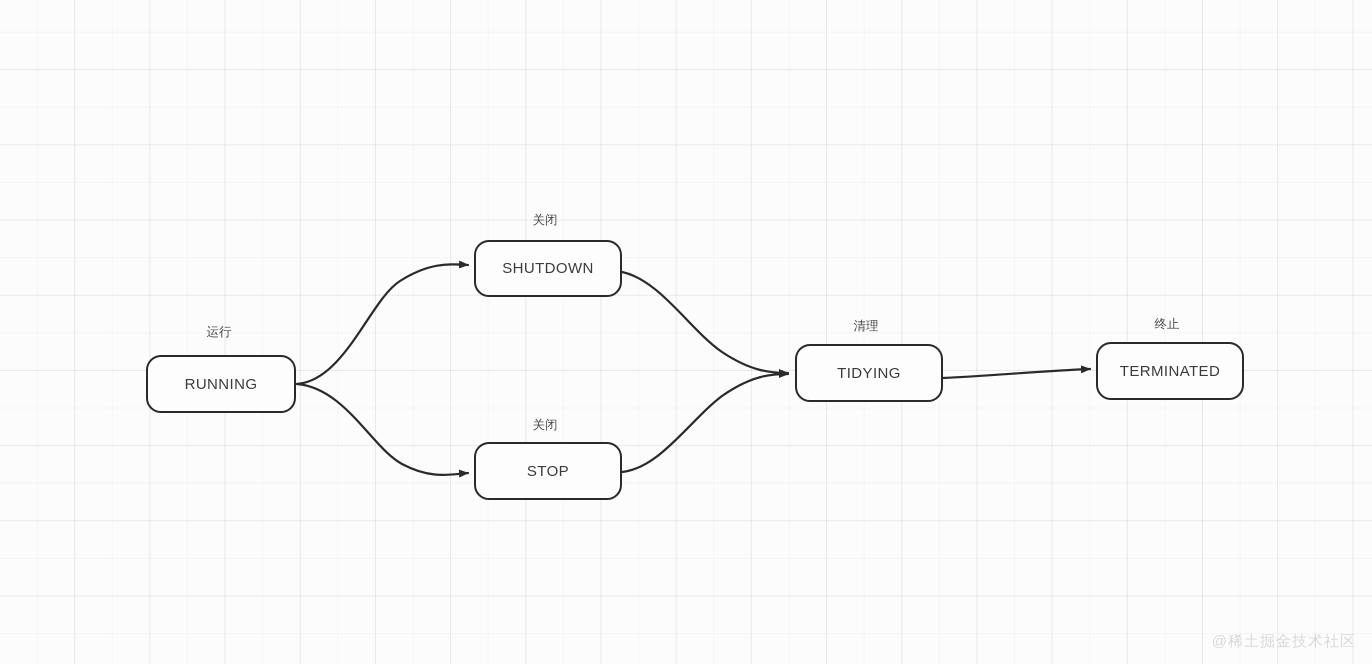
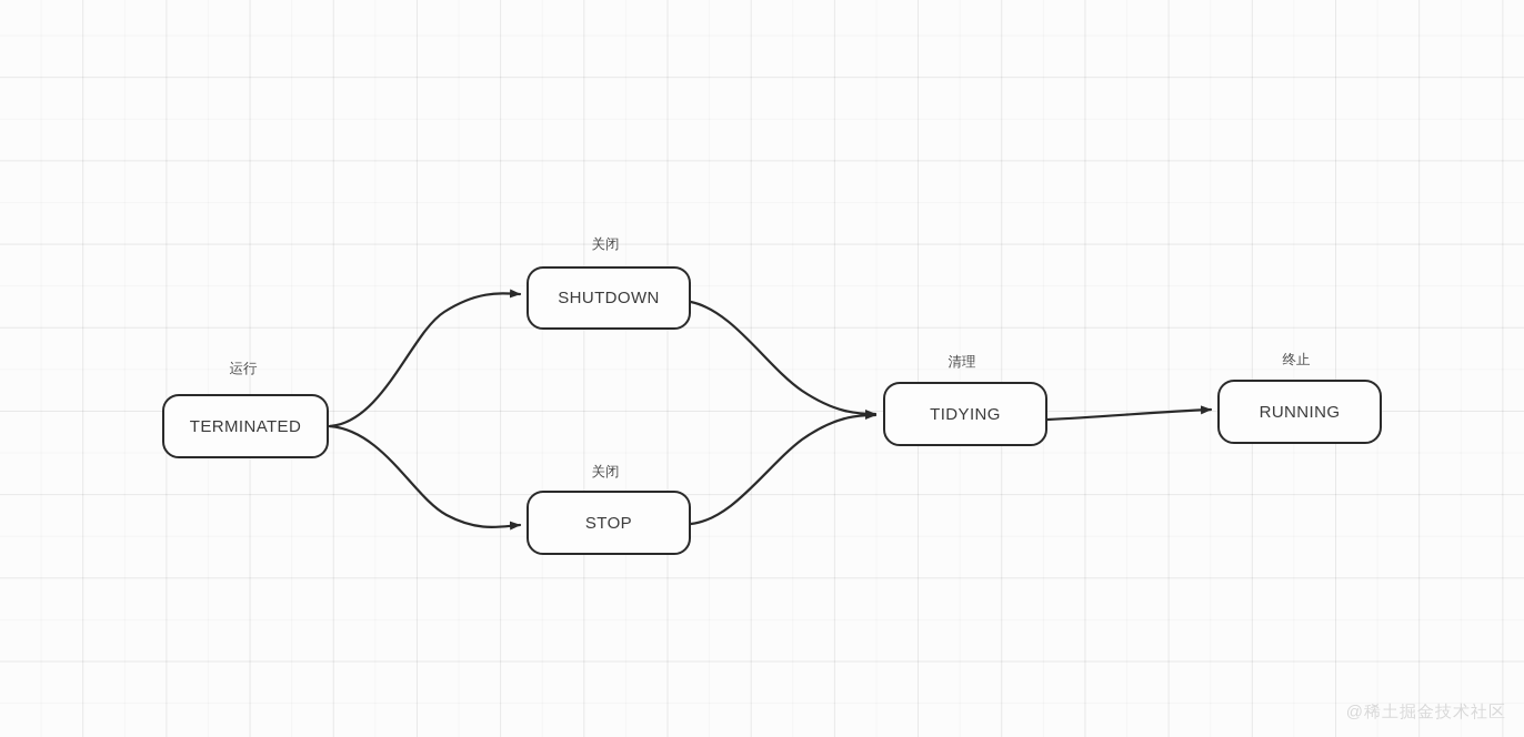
  运行
- RUNNING
+ TERMINATED
  关闭
  SHUTDOWN
  关闭
  STOP
  清理
  TIDYING
  终止
- TERMINATED
+ RUNNING
  @稀土掘金技术社区
